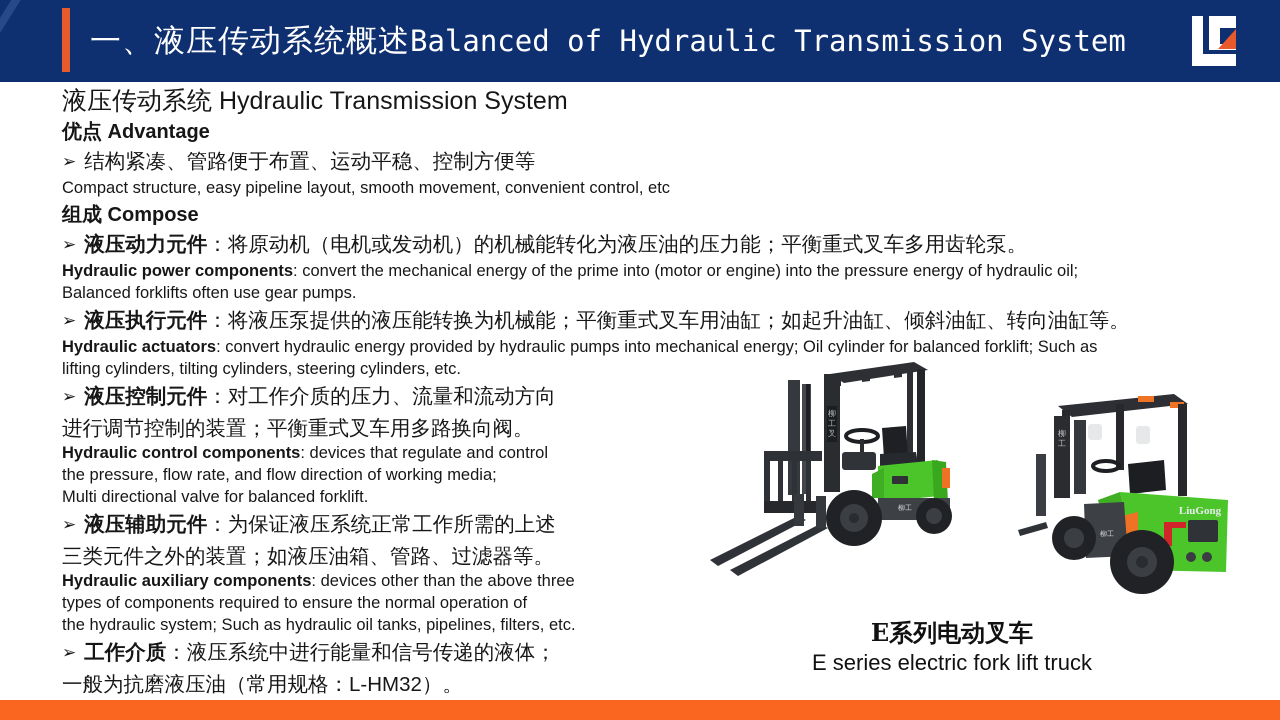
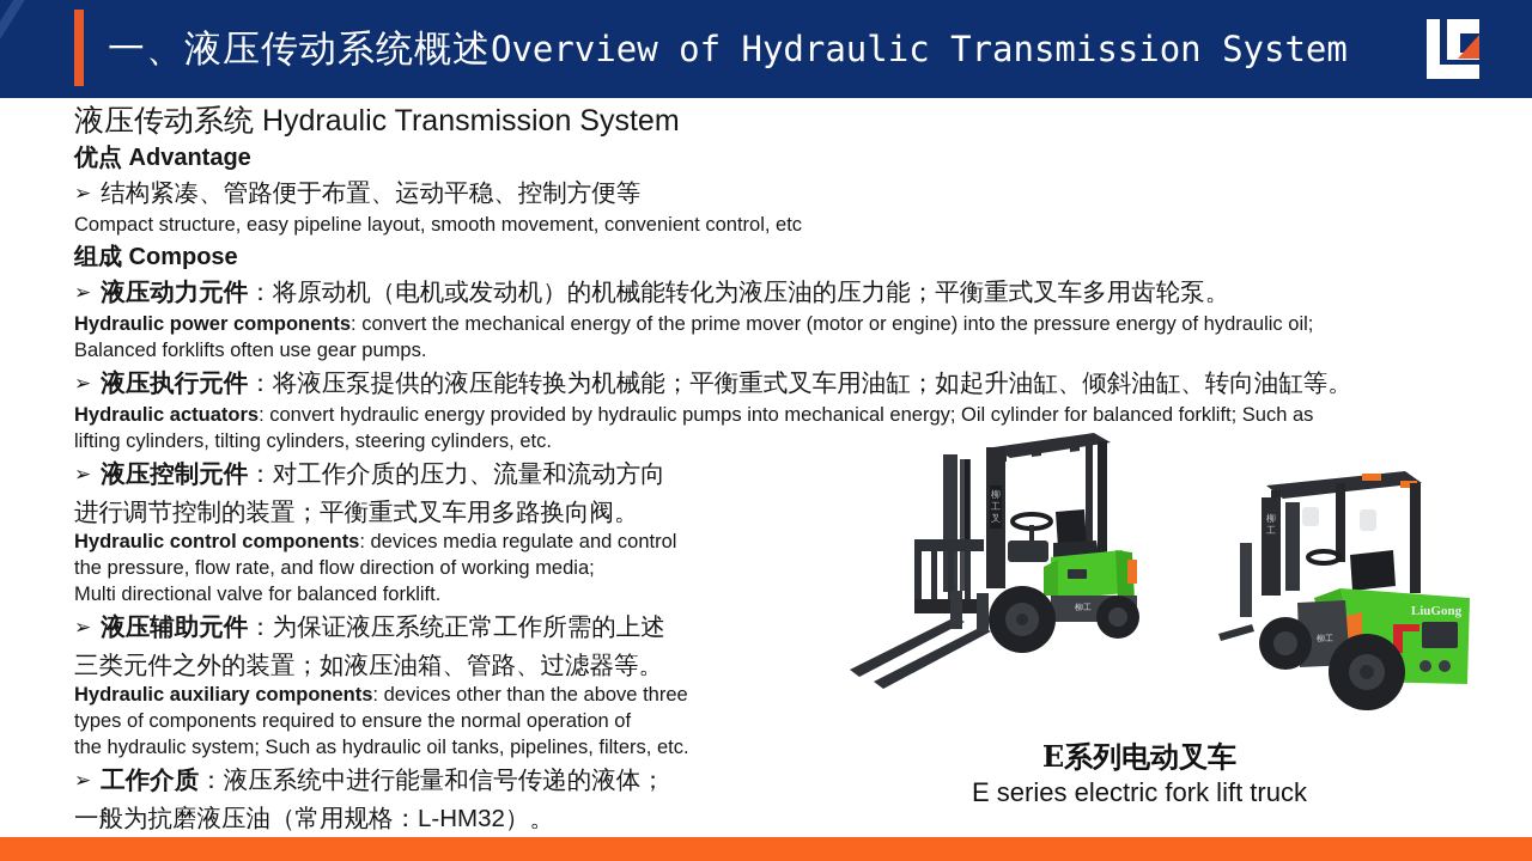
- 一、液压传动系统概述Balanced of Hydraulic Transmission System
+ 一、液压传动系统概述Overview of Hydraulic Transmission System
  液压传动系统 Hydraulic Transmission System
  优点 Advantage
  ➢ 结构紧凑、管路便于布置、运动平稳、控制方便等
  Compact structure, easy pipeline layout, smooth movement, convenient control, etc
  组成 Compose
  ➢ 液压动力元件：将原动机（电机或发动机）的机械能转化为液压油的压力能；平衡重式叉车多用齿轮泵。
- Hydraulic power components: convert the mechanical energy of the prime into (motor or engine) into the pressure energy of hydraulic oil;
+ Hydraulic power components: convert the mechanical energy of the prime mover (motor or engine) into the pressure energy of hydraulic oil;
  Balanced forklifts often use gear pumps.
  ➢ 液压执行元件：将液压泵提供的液压能转换为机械能；平衡重式叉车用油缸；如起升油缸、倾斜油缸、转向油缸等。
  Hydraulic actuators: convert hydraulic energy provided by hydraulic pumps into mechanical energy; Oil cylinder for balanced forklift; Such as
  lifting cylinders, tilting cylinders, steering cylinders, etc.
  ➢ 液压控制元件：对工作介质的压力、流量和流动方向
  进行调节控制的装置；平衡重式叉车用多路换向阀。
- Hydraulic control components: devices that regulate and control
+ Hydraulic control components: devices media regulate and control
  the pressure, flow rate, and flow direction of working media;
  Multi directional valve for balanced forklift.
  ➢ 液压辅助元件：为保证液压系统正常工作所需的上述
  三类元件之外的装置；如液压油箱、管路、过滤器等。
  Hydraulic auxiliary components: devices other than the above three
  types of components required to ensure the normal operation of
  the hydraulic system; Such as hydraulic oil tanks, pipelines, filters, etc.
  ➢ 工作介质：液压系统中进行能量和信号传递的液体；
  一般为抗磨液压油（常用规格：L-HM32）。
  柳
  工
  叉
  柳工
  柳
  工
  LiuGong
  柳工
  E系列电动叉车
  E series electric fork lift truck
